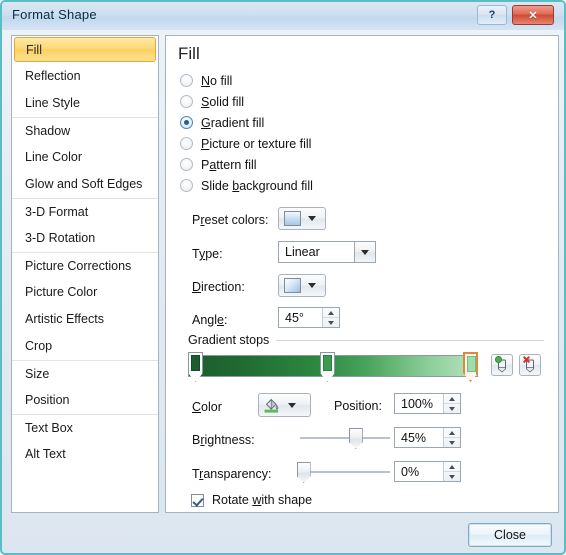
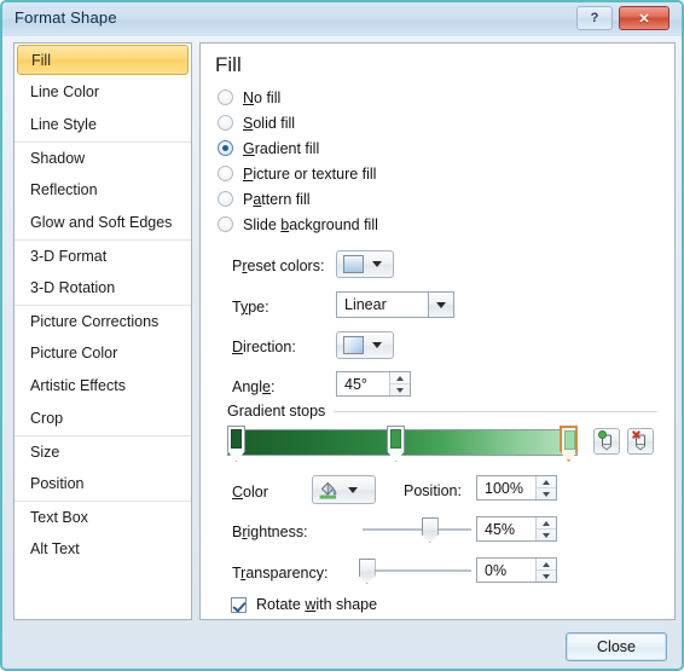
  Format Shape
  ?
  ✕
  Fill
- Reflection
+ Line Color
  Line Style
  Shadow
- Line Color
+ Reflection
  Glow and Soft Edges
  3-D Format
  3-D Rotation
  Picture Corrections
  Picture Color
  Artistic Effects
  Crop
  Size
  Position
  Text Box
  Alt Text
  Fill
  No fill
  Solid fill
  Gradient fill
  Picture or texture fill
  Pattern fill
  Slide background fill
  Preset colors:
  Type:
  Linear
  Direction:
  Angle:
  45°
  Gradient stops
  Color
  Position:
  100%
  Brightness:
  45%
  Transparency:
  0%
  Rotate with shape
  Close
